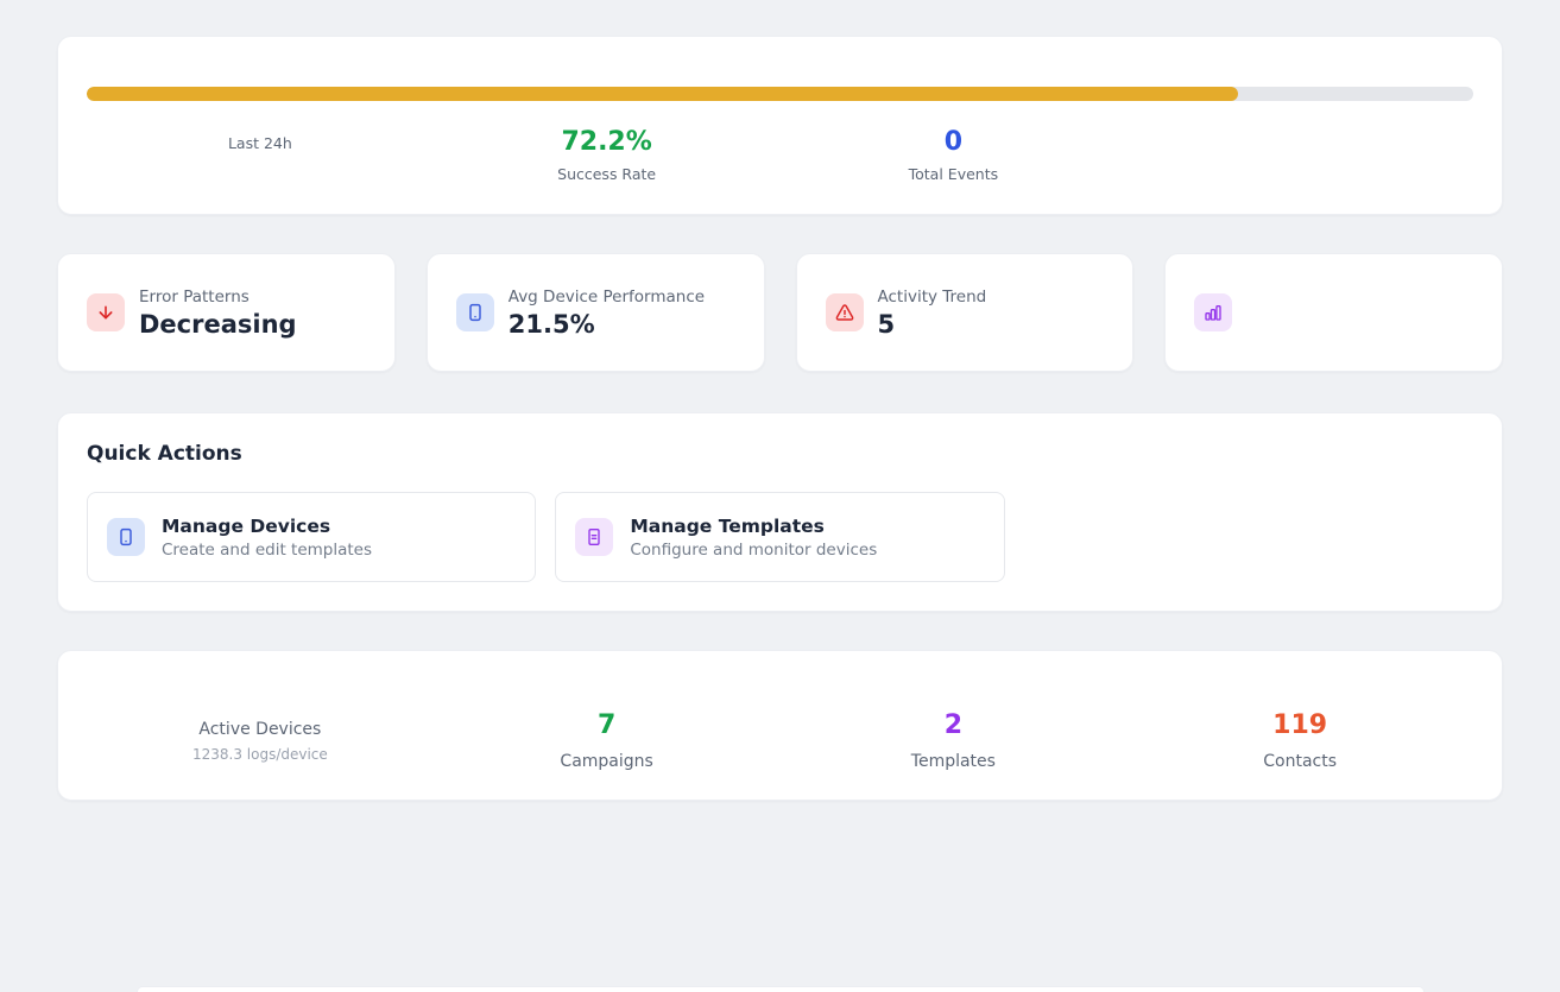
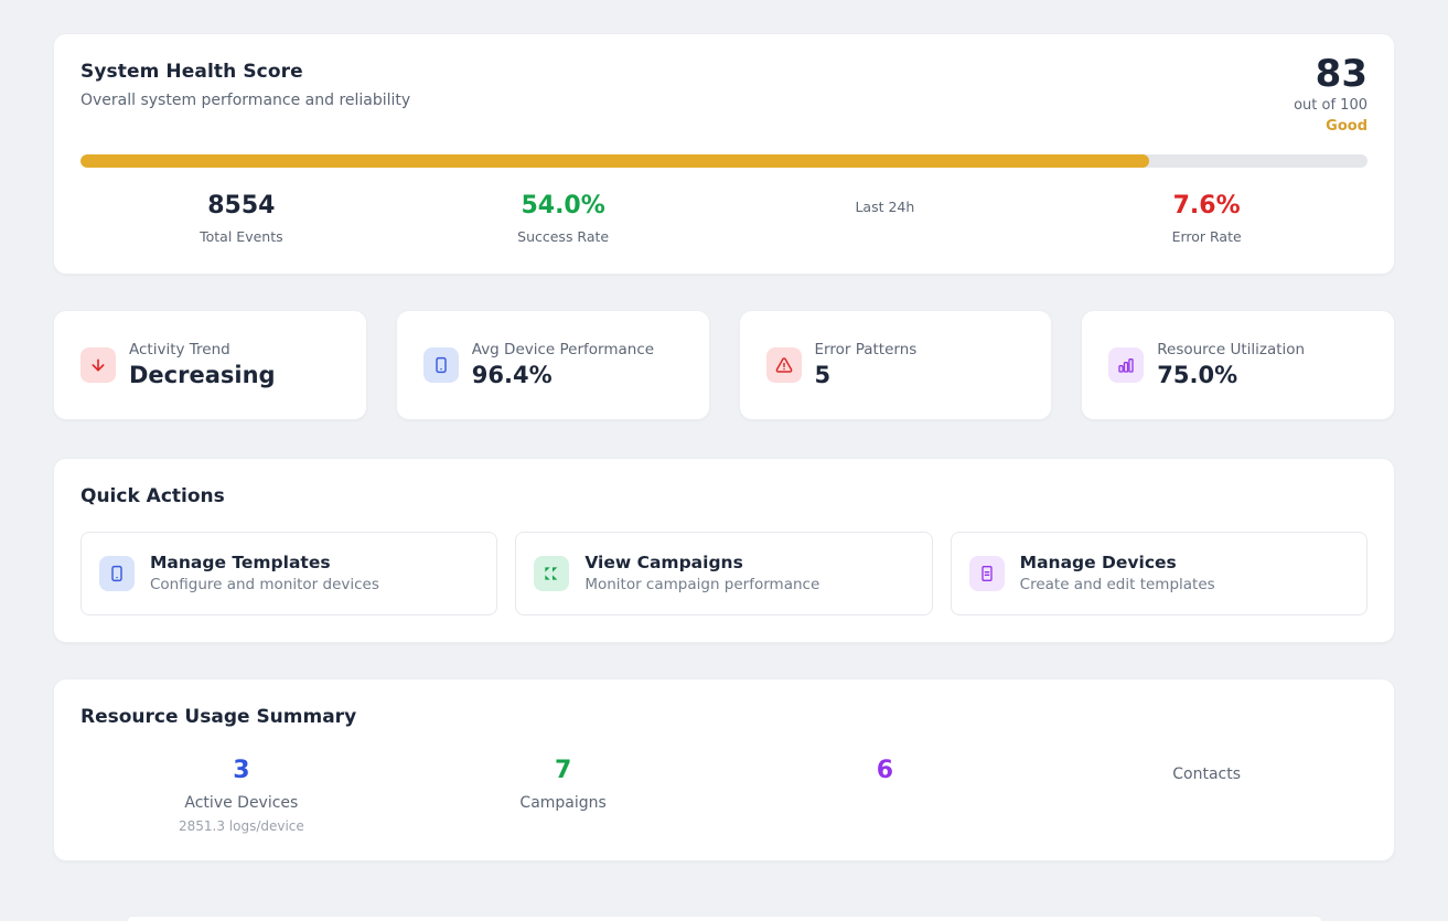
+ System Health Score
+ Overall system performance and reliability
+ 83
+ out of 100
+ Good
+ 8554
- Last 24h
+ Total Events
- 72.2%
+ 54.0%
  Success Rate
- 0
- Total Events
+ Last 24h
+ 7.6%
+ Error Rate
- Error Patterns
+ Activity Trend
  Decreasing
  Avg Device Performance
- 21.5%
+ 96.4%
- Activity Trend
+ Error Patterns
  5
+ Resource Utilization
+ 75.0%
  Quick Actions
- Manage Devices
+ Manage Templates
- Create and edit templates
+ Configure and monitor devices
+ View Campaigns
+ Monitor campaign performance
- Manage Templates
+ Manage Devices
- Configure and monitor devices
+ Create and edit templates
+ Resource Usage Summary
+ 3
  Active Devices
- 1238.3 logs/device
+ 2851.3 logs/device
  7
  Campaigns
- 2
+ 6
- Templates
- 119
  Contacts
